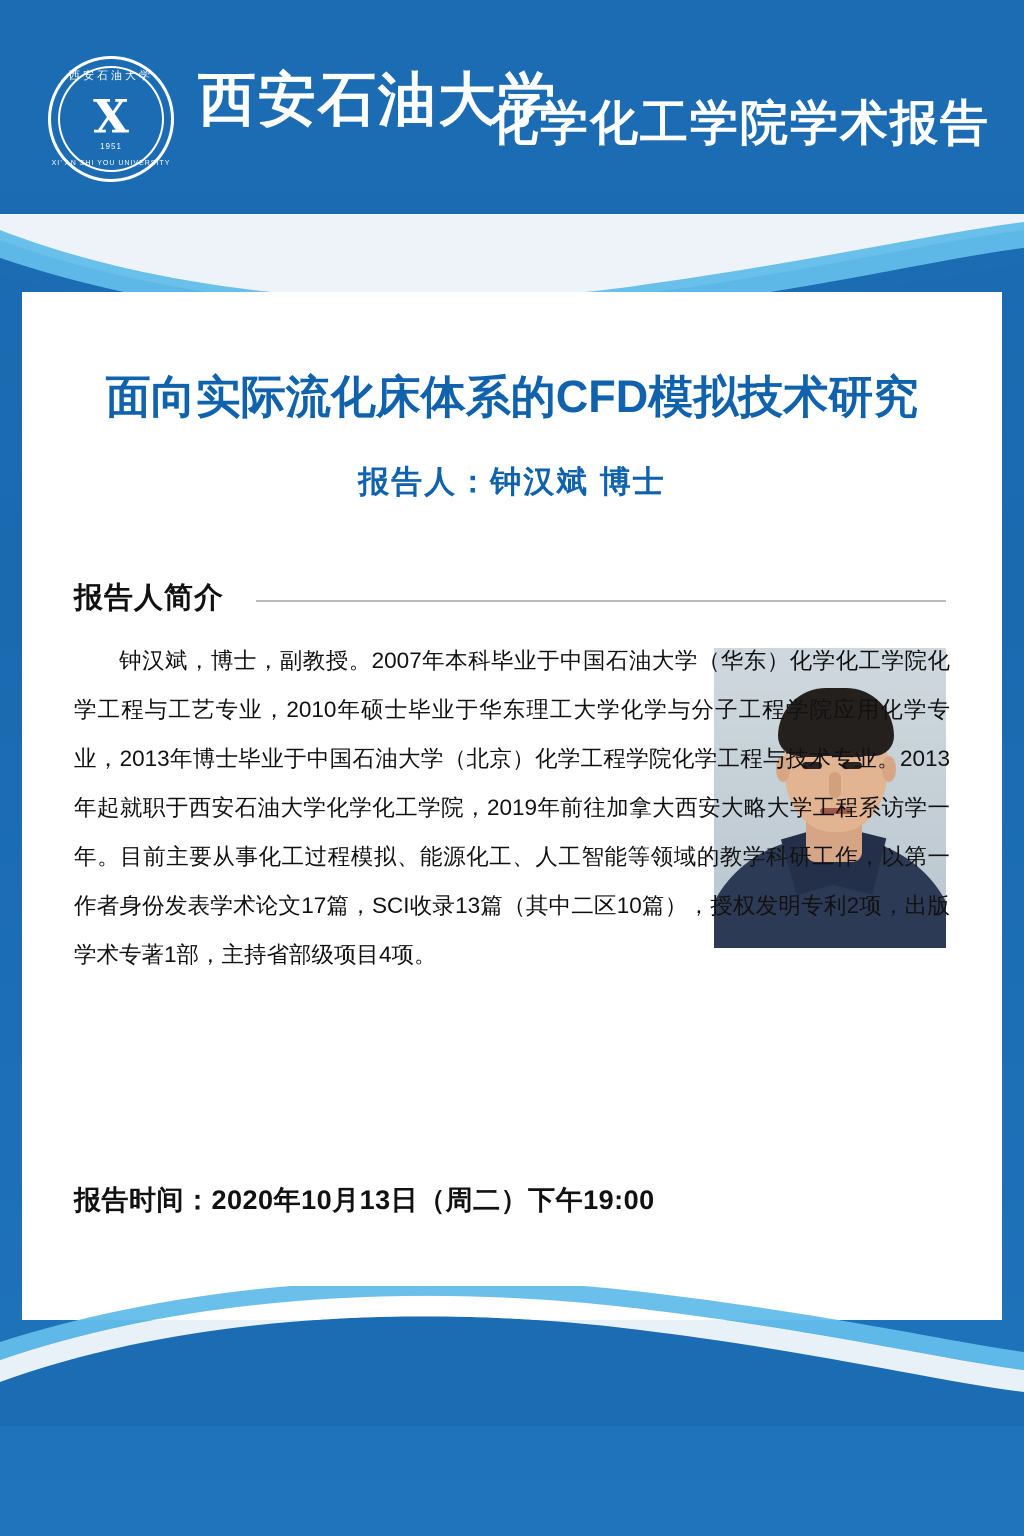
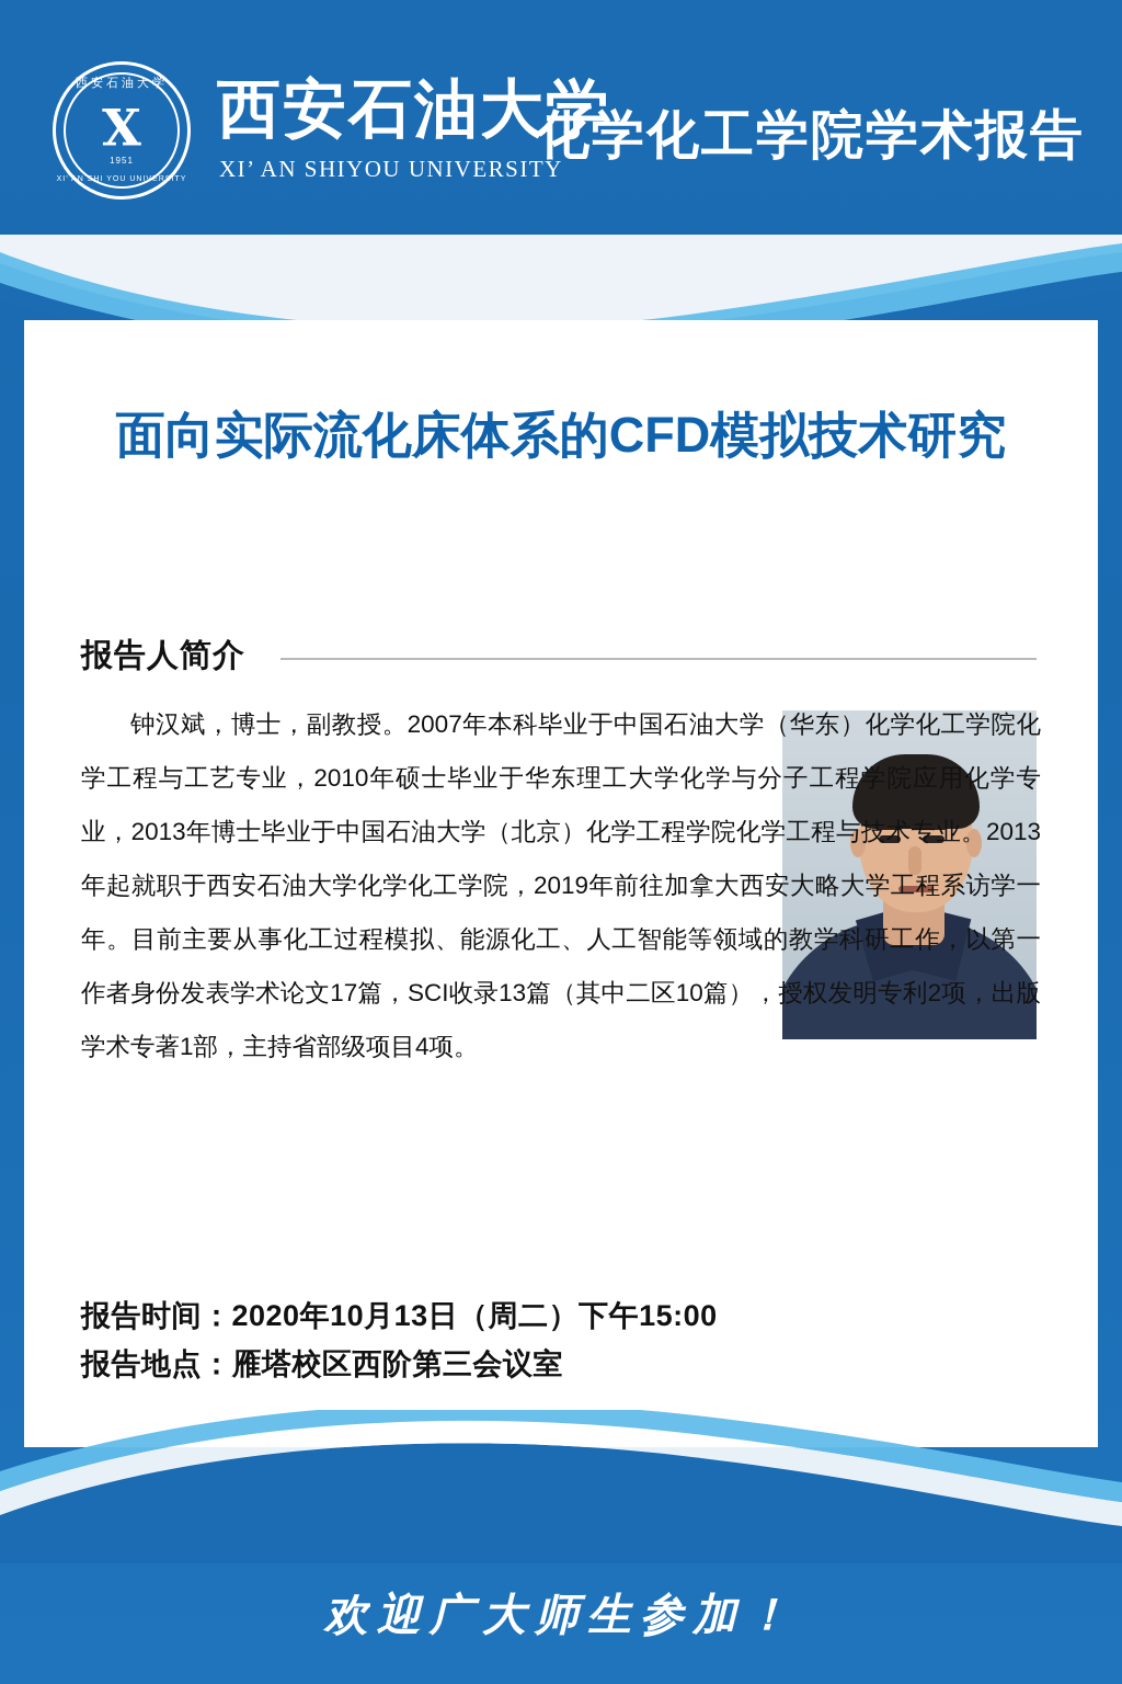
  西安石油大学
  X
  1951
  西安石油大学
+ XI’ AN SHIYOU UNIVERSITY
  化学化工学院学术报告
  面向实际流化床体系的CFD模拟技术研究
- 报告人：钟汉斌 博士
  报告人简介
  钟汉斌，博士，副教授。2007年本科毕业于中国石油大学（华东）化学化工学院化学工程与工艺专业，2010年硕士毕业于华东理工大学化学与分子工程学院应用化学专业，2013年博士毕业于中国石油大学（北京）化学工程学院化学工程与技术专业。2013年起就职于西安石油大学化学化工学院，2019年前往加拿大西安大略大学工程系访学一年。目前主要从事化工过程模拟、能源化工、人工智能等领域的教学科研工作，以第一作者身份发表学术论文17篇，SCI收录13篇（其中二区10篇），授权发明专利2项，出版学术专著1部，主持省部级项目4项。
- 报告时间：2020年10月13日（周二）下午19:00
+ 报告时间：2020年10月13日（周二）下午15:00
+ 报告地点：雁塔校区西阶第三会议室
+ 欢迎广大师生参加！
